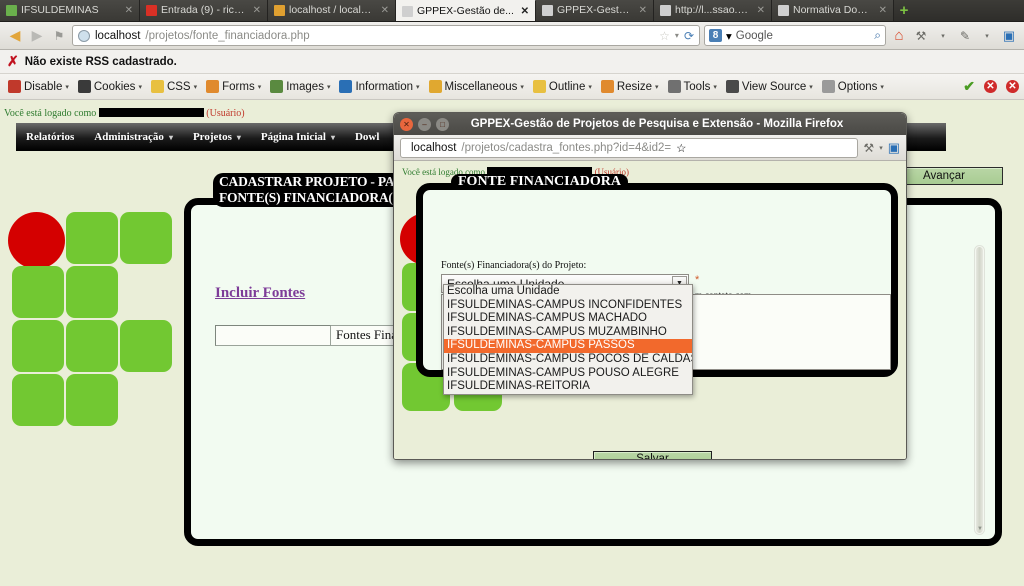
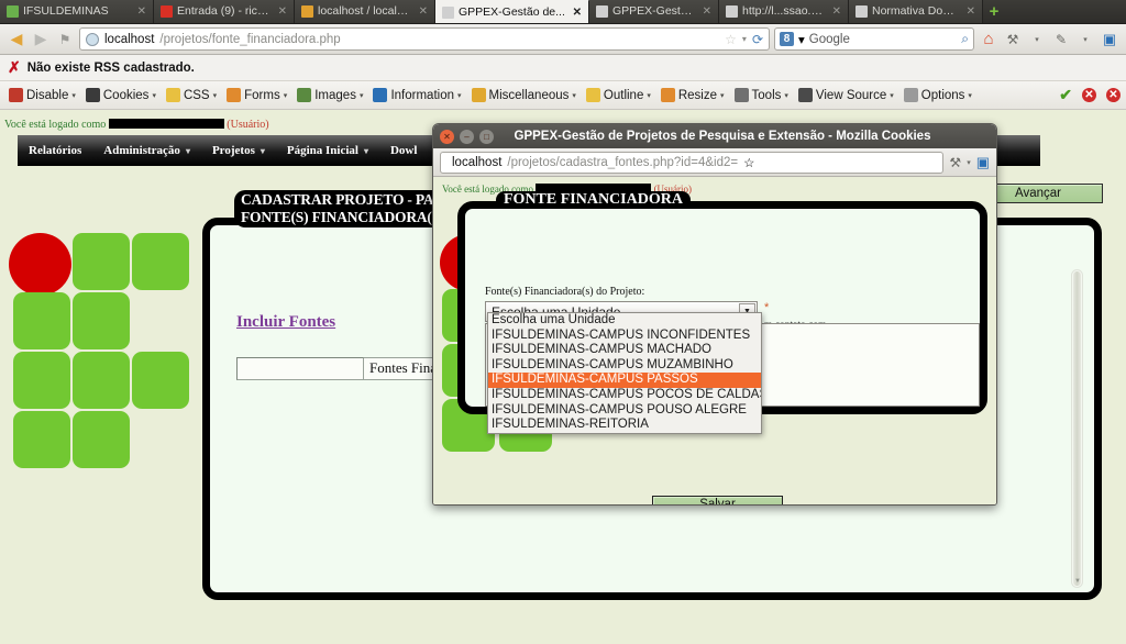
  IFSULDEMINAS
  ✕
  Entrada (9) - ricar.
  ✕
  localhost / localh...
  ✕
  GPPEX-Gestão de...
  ✕
  GPPEX-Gestão
  ✕
  http://l...ssao.ph
  ✕
  Normativa Docen
  ✕
  +
  ◀
  ▶
  ⚑
  localhost
  /projetos/fonte_financiadora.php
  ☆
  ▾
  ⟳
  8
  ▾
  Google
  ⌕
  ⌂
  ⚒
  ✎
  ▣
  ✗
  Não existe RSS cadastrado.
  Disable
  Cookies
  CSS
  Forms
  Images
  Information
  Miscellaneous
  Outline
  Resize
  Tools
  View Source
  Options
  ✔
  ✕
  ✕
  Você está logado como (Usuário)
  Relatórios
  Administração
  ▾
  Projetos
  ▾
  Página Inicial
  ▾
  Dowl
  Avançar
  CADASTRAR PROJETO - PA
  FONTE(S) FINANCIADORA(
  Incluir Fontes
  Fontes Fin
  ✕
  –
  □
- GPPEX-Gestão de Projetos de Pesquisa e Extensão - Mozilla Firefox
+ GPPEX-Gestão de Projetos de Pesquisa e Extensão - Mozilla Cookies
  localhost
  /projetos/cadastra_fontes.php?id=4&id2=
  ☆
  ⚒
  ▣
  Você está logado como (Usuário)
  FONTE FINANCIADORA
  Fonte(s) Financiadora(s) do Projeto:
  *
  Escolha uma Unidade
  IFSULDEMINAS-CAMPUS INCONFIDENTES
  IFSULDEMINAS-CAMPUS MACHADO
  IFSULDEMINAS-CAMPUS MUZAMBINHO
  IFSULDEMINAS-CAMPUS PASSOS
  IFSULDEMINAS-CAMPUS POCOS DE CALDA
  IFSULDEMINAS-CAMPUS POUSO ALEGRE
  IFSULDEMINAS-REITORIA
